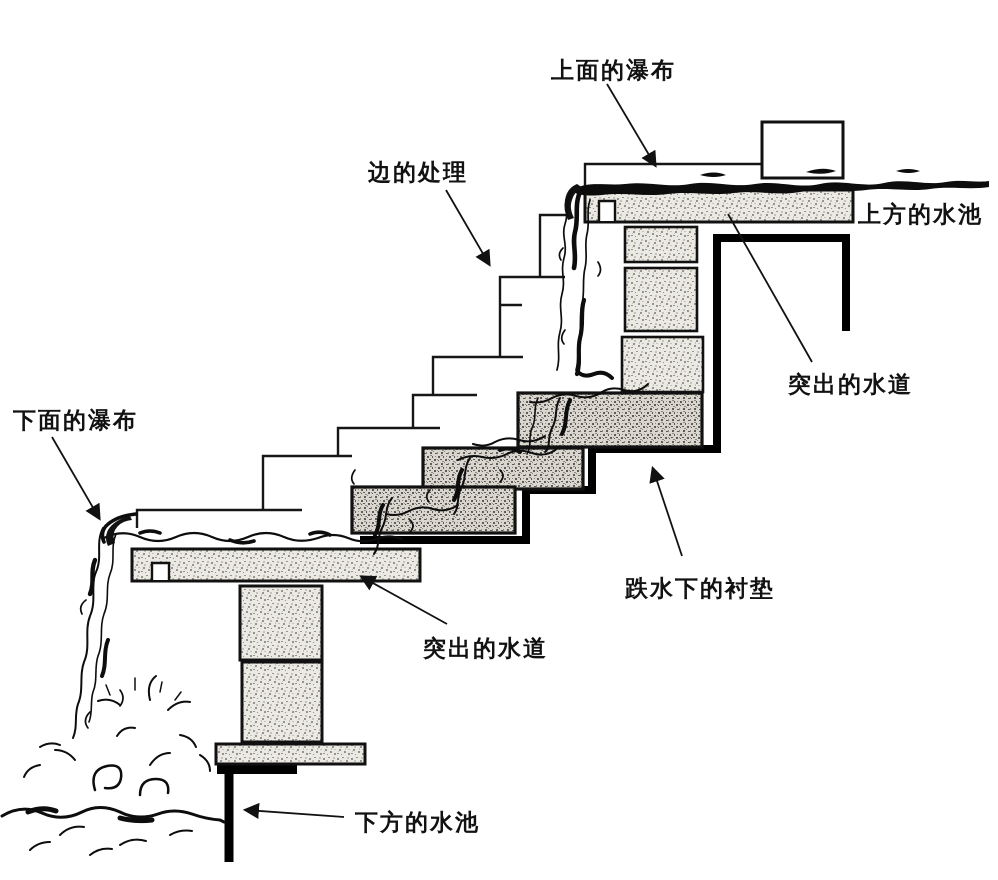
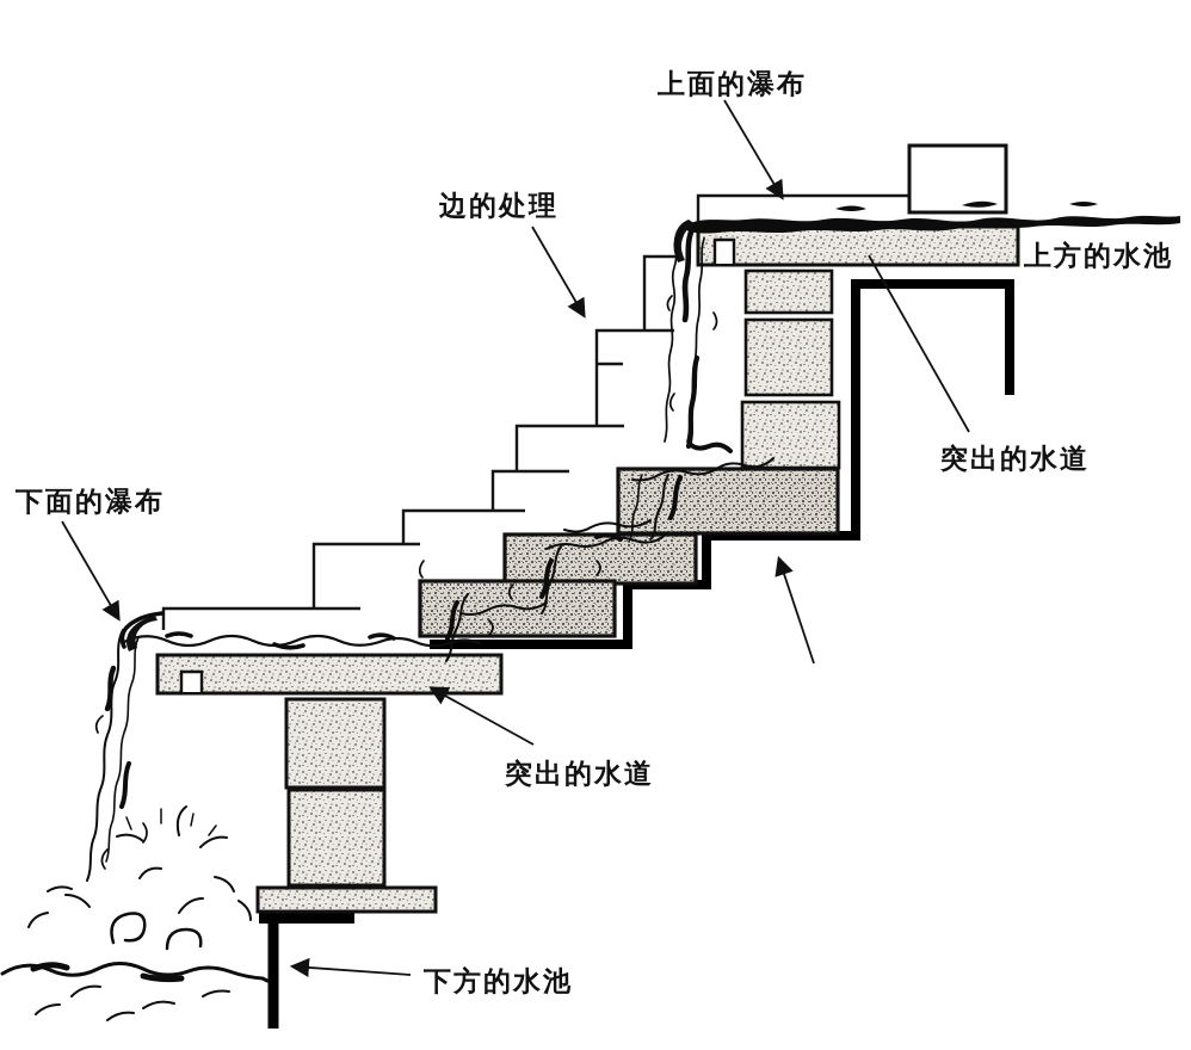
  上面的瀑布
  边的处理
  上方的水池
  突出的水道
  下面的瀑布
- 跌水下的衬垫
  突出的水道
  下方的水池
